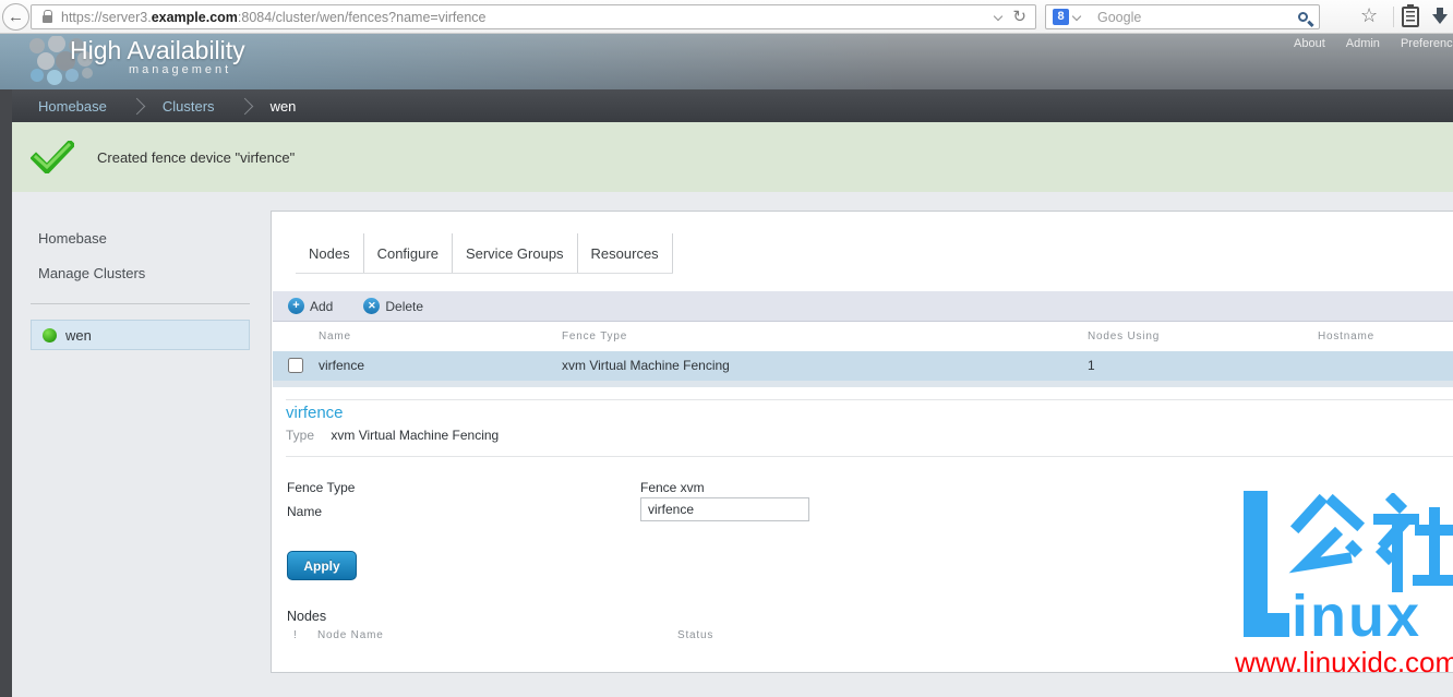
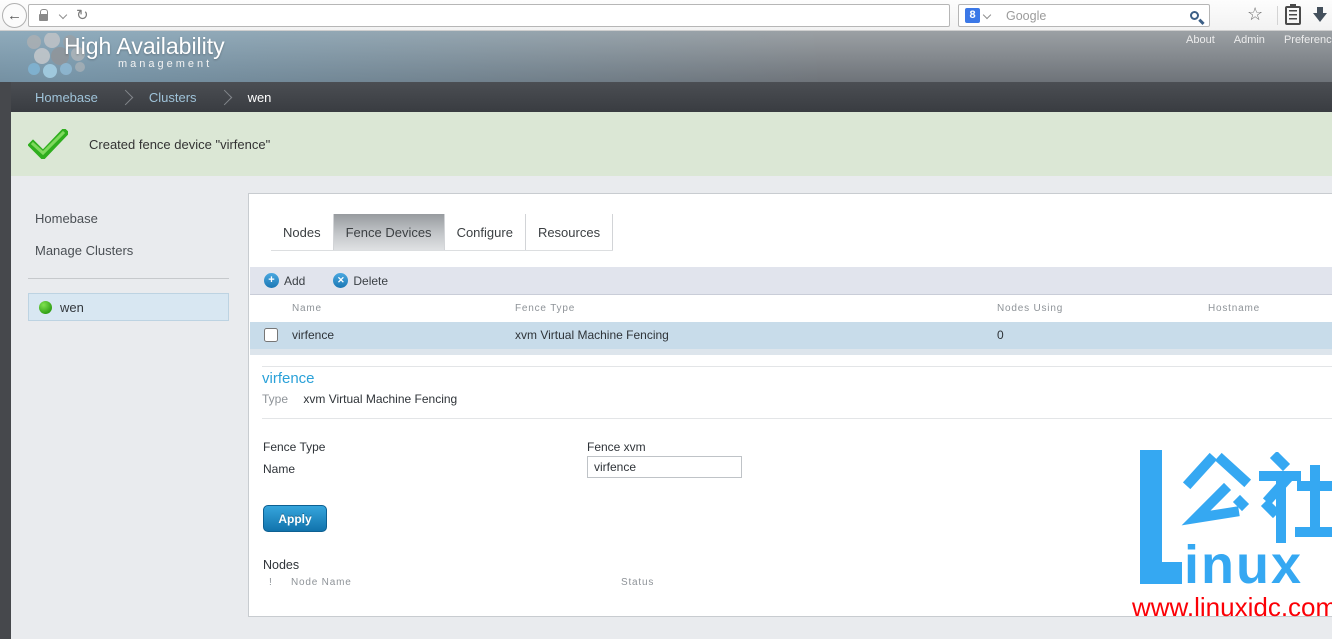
  ←
- https://server3.example.com:8084/cluster/wen/fences?name=virfence
  ↻
  8
  Google
  ☆
  High Availability
  management
  About
  Admin
  Preferenc
  Homebase
  Clusters
  wen
  Created fence device "virfence"
  Homebase
  Manage Clusters
  wen
  Nodes
+ Fence Devices
  Configure
- Service Groups
  Resources
  +
  Add
  ✕
  Delete
  Name
  Fence Type
  Nodes Using
  Hostname
  virfence
  xvm Virtual Machine Fencing
- 1
+ 0
  virfence
  Type xvm Virtual Machine Fencing
  Fence Type
  Fence xvm
  Name
  virfence
  Apply
  Nodes
  !
  Node Name
  Status
  inux
  www.linuxidc.com
